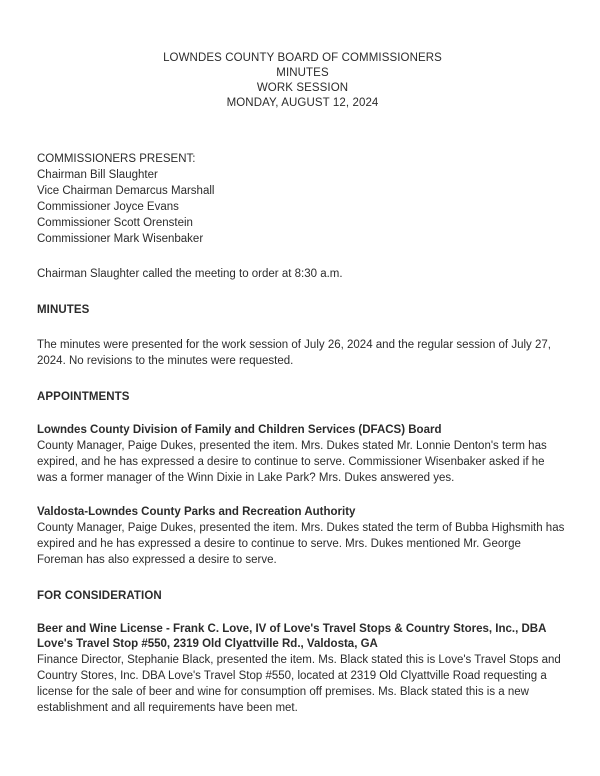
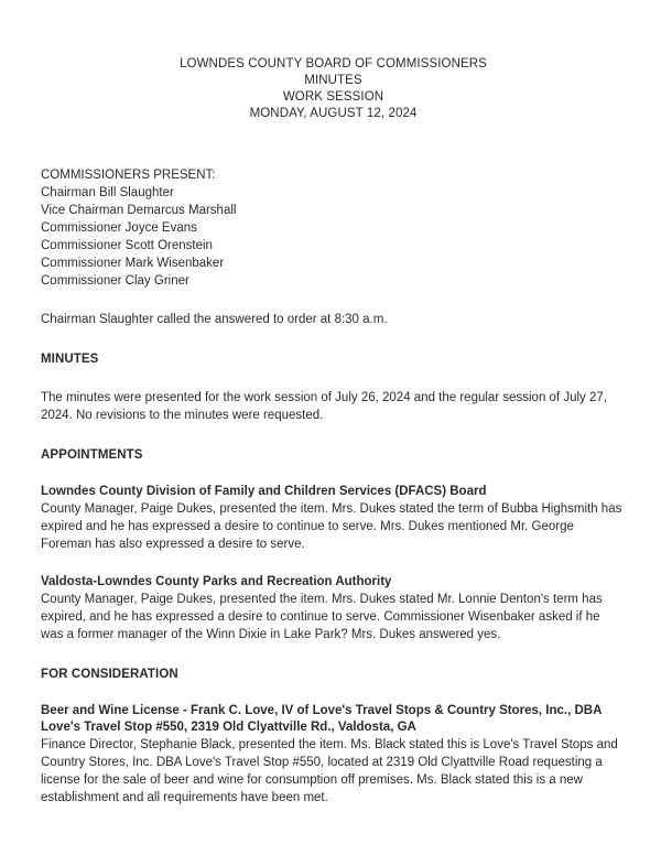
  LOWNDES COUNTY BOARD OF COMMISSIONERS
  MINUTES
  WORK SESSION
  MONDAY, AUGUST 12, 2024
  COMMISSIONERS PRESENT:
  Chairman Bill Slaughter
  Vice Chairman Demarcus Marshall
  Commissioner Joyce Evans
  Commissioner Scott Orenstein
  Commissioner Mark Wisenbaker
+ Commissioner Clay Griner
- Chairman Slaughter called the meeting to order at 8:30 a.m.
+ Chairman Slaughter called the answered to order at 8:30 a.m.
  MINUTES
  The minutes were presented for the work session of July 26, 2024 and the regular session of July 27, 2024. No revisions to the minutes were requested.
  APPOINTMENTS
  Lowndes County Division of Family and Children Services (DFACS) Board
- County Manager, Paige Dukes, presented the item. Mrs. Dukes stated Mr. Lonnie Denton's term has expired, and he has expressed a desire to continue to serve. Commissioner Wisenbaker asked if he was a former manager of the Winn Dixie in Lake Park? Mrs. Dukes answered yes.
+ County Manager, Paige Dukes, presented the item. Mrs. Dukes stated the term of Bubba Highsmith has expired and he has expressed a desire to continue to serve. Mrs. Dukes mentioned Mr. George Foreman has also expressed a desire to serve.
  Valdosta-Lowndes County Parks and Recreation Authority
- County Manager, Paige Dukes, presented the item. Mrs. Dukes stated the term of Bubba Highsmith has expired and he has expressed a desire to continue to serve. Mrs. Dukes mentioned Mr. George Foreman has also expressed a desire to serve.
+ County Manager, Paige Dukes, presented the item. Mrs. Dukes stated Mr. Lonnie Denton's term has expired, and he has expressed a desire to continue to serve. Commissioner Wisenbaker asked if he was a former manager of the Winn Dixie in Lake Park? Mrs. Dukes answered yes.
  FOR CONSIDERATION
  Beer and Wine License - Frank C. Love, IV of Love's Travel Stops & Country Stores, Inc., DBA Love's Travel Stop #550, 2319 Old Clyattville Rd., Valdosta, GA
  Finance Director, Stephanie Black, presented the item. Ms. Black stated this is Love's Travel Stops and Country Stores, Inc. DBA Love's Travel Stop #550, located at 2319 Old Clyattville Road requesting a license for the sale of beer and wine for consumption off premises. Ms. Black stated this is a new establishment and all requirements have been met.
